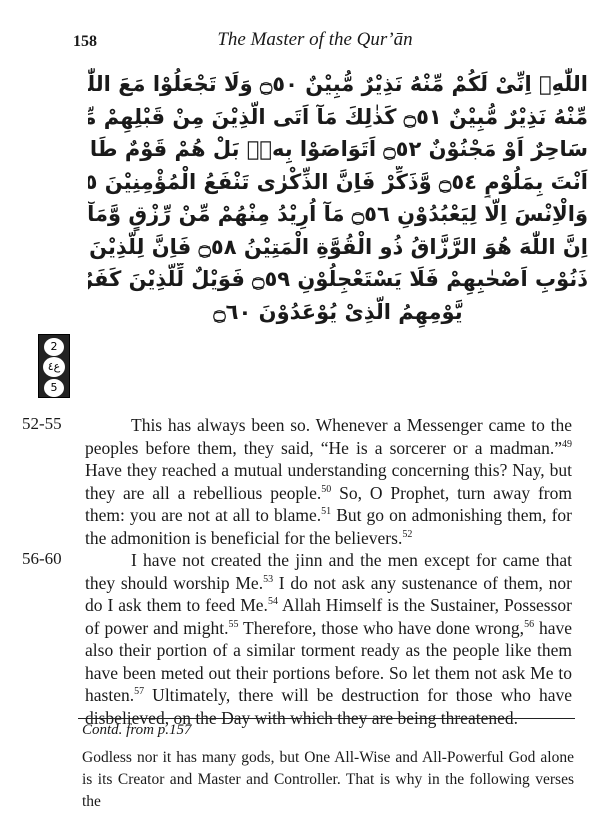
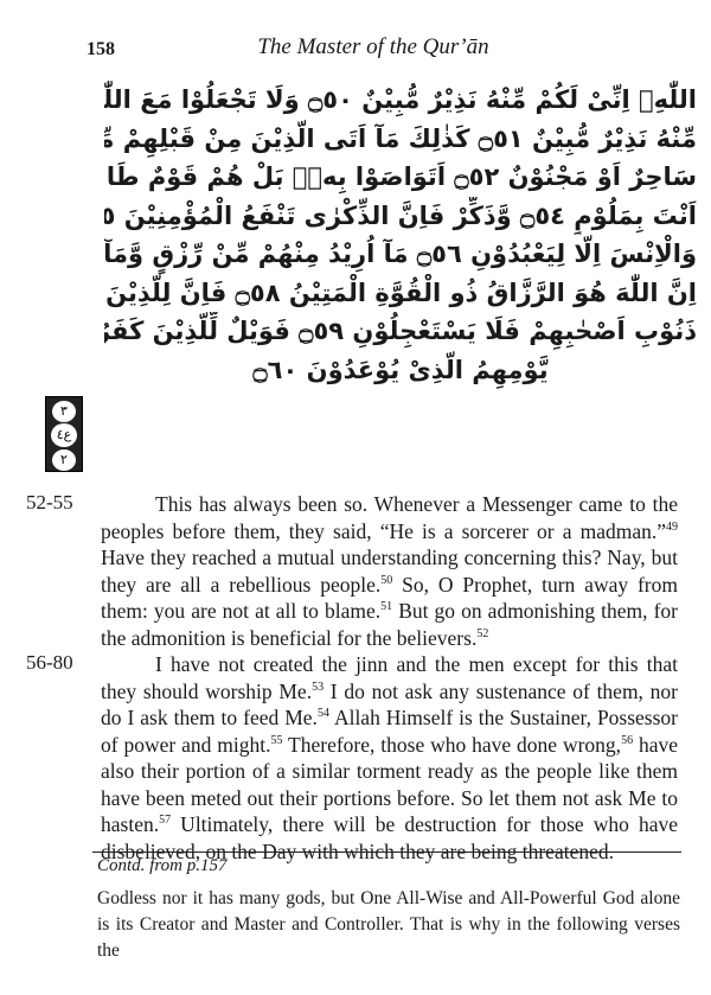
  158
  The Master of the Qurʼān
  اللّٰهِۚ اِنِّىْ لَكُمْ مِّنْهُ نَذِيْرٌ مُّبِيْنٌ ۝٥٠ وَلَا تَجْعَلُوْا مَعَ اللّٰ
  مِّنْهُ نَذِيْرٌ مُّبِيْنٌ ۝٥١ كَذٰلِكَ مَآ اَتَى الَّذِيْنَ مِنْ قَبْلِهِمْ مِّ
  اَنْتَ بِمَلُوْمٍ ۝٥٤ وَّذَكِّرْ فَاِنَّ الذِّكْرٰى تَنْفَعُ الْمُؤْمِنِيْنَ ٥
  وَالْاِنْسَ اِلَّا لِيَعْبُدُوْنِ ۝٥٦ مَآ اُرِيْدُ مِنْهُمْ مِّنْ رِّزْقٍ وَّمَآ
  اِنَّ اللّٰهَ هُوَ الرَّزَّاقُ ذُو الْقُوَّةِ الْمَتِيْنُ ۝٥٨ فَاِنَّ لِلَّذِيْنَ
  ذَنُوْبِ اَصْحٰبِهِمْ فَلَا يَسْتَعْجِلُوْنِ ۝٥٩ فَوَيْلٌ لِّلَّذِيْنَ كَفَرُ
  يَّوْمِهِمُ الَّذِىْ يُوْعَدُوْنَ ۝٦٠
- 2
+ ٣
  ع٤
- 5
+ ٢
  52-55
  This has always been so. Whenever a Messenger came to the peoples before them, they said, “He is a sorcerer or a madman.”49 Have they reached a mutual understanding concerning this? Nay, but they are all a rebellious people.50 So, O Prophet, turn away from them: you are not at all to blame.51 But go on admonishing them, for the admonition is beneficial for the believers.52
- 56-60
+ 56-80
- I have not created the jinn and the men except for came that they should worship Me.53 I do not ask any sustenance of them, nor do I ask them to feed Me.54 Allah Himself is the Sustainer, Possessor of power and might.55 Therefore, those who have done wrong,56 have also their portion of a similar torment ready as the people like them have been meted out their portions before. So let them not ask Me to hasten.57 Ultimately, there will be destruction for those who have disbelieved, on the Day with which they are being threatened.
+ I have not created the jinn and the men except for this that they should worship Me.53 I do not ask any sustenance of them, nor do I ask them to feed Me.54 Allah Himself is the Sustainer, Possessor of power and might.55 Therefore, those who have done wrong,56 have also their portion of a similar torment ready as the people like them have been meted out their portions before. So let them not ask Me to hasten.57 Ultimately, there will be destruction for those who have disbelieved, on the Day with which they are being threatened.
  Contd. from p.157
  Godless nor it has many gods, but One All-Wise and All-Powerful God alone is its Creator and Master and Controller. That is why in the following verses the
